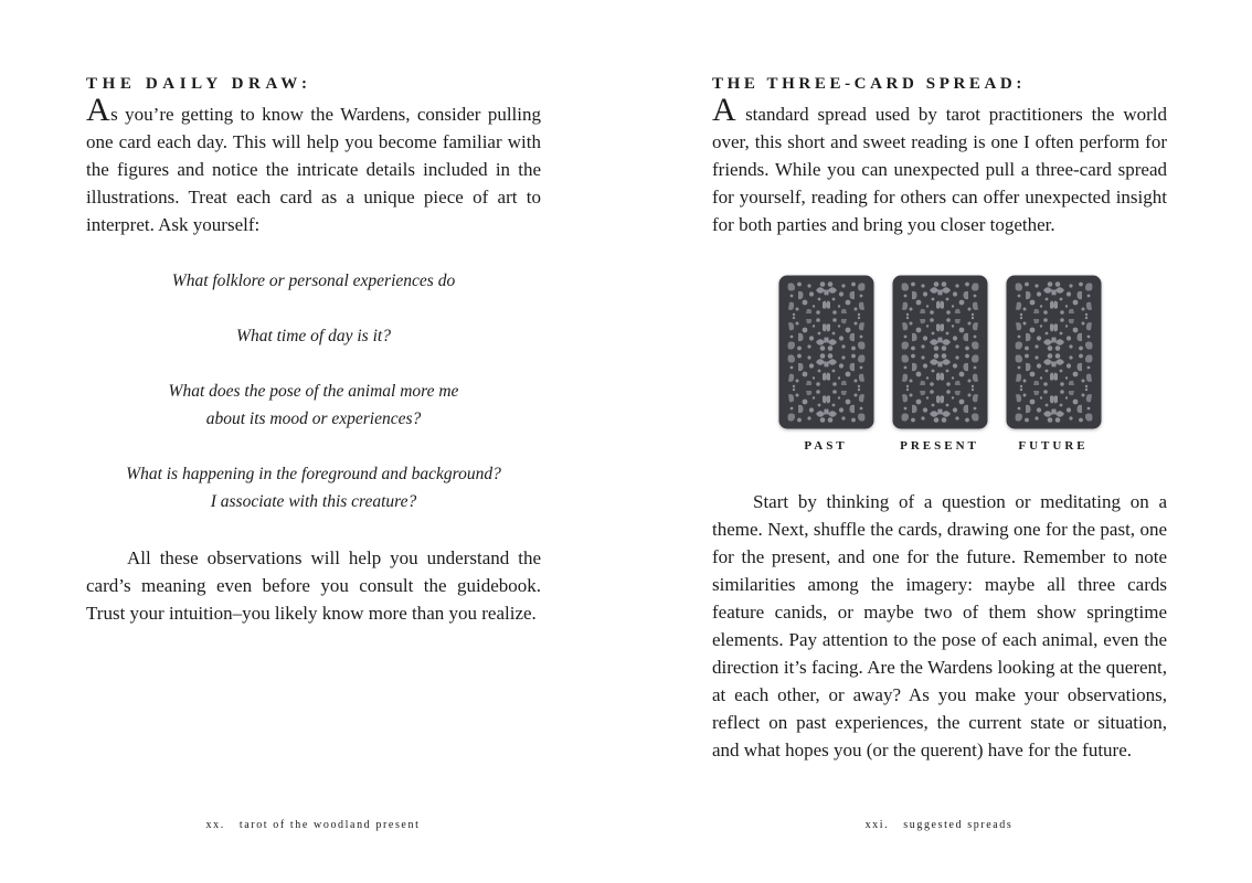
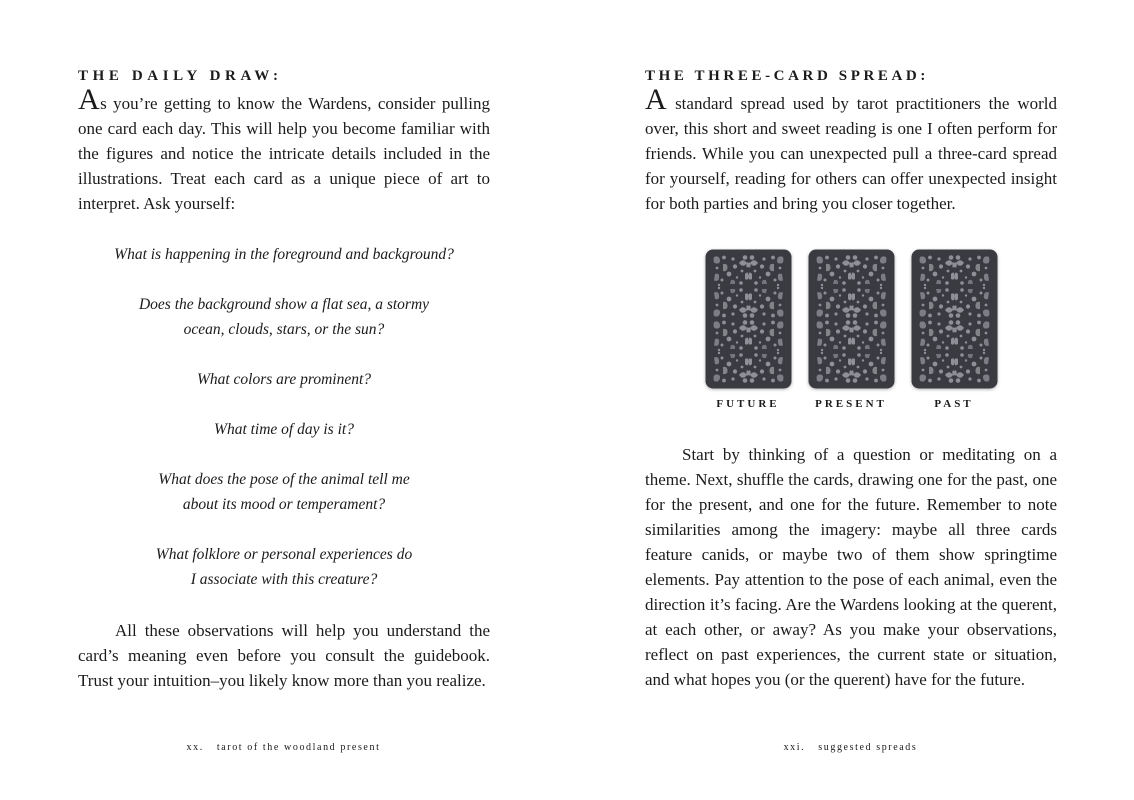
  THE DAILY DRAW:
  As you’re getting to know the Wardens, consider pulling one card each day. This will help you become familiar with the figures and notice the intricate details included in the illustrations. Treat each card as a unique piece of art to interpret. Ask yourself:
- What folklore or personal experiences do
+ What is happening in the foreground and background?
+ Does the background show a flat sea, a stormy
+ ocean, clouds, stars, or the sun?
+ What colors are prominent?
  What time of day is it?
- What does the pose of the animal more me
+ What does the pose of the animal tell me
- about its mood or experiences?
+ about its mood or temperament?
- What is happening in the foreground and background?
+ What folklore or personal experiences do
  I associate with this creature?
  All these observations will help you understand the card’s meaning even before you consult the guidebook. Trust your intuition–you likely know more than you realize.
  xx. tarot of the woodland present
  THE THREE-CARD SPREAD:
  A standard spread used by tarot practitioners the world over, this short and sweet reading is one I often perform for friends. While you can unexpected pull a three-card spread for yourself, reading for others can offer unexpected insight for both parties and bring you closer together.
- PAST
+ FUTURE
  PRESENT
- FUTURE
+ PAST
  Start by thinking of a question or meditating on a theme. Next, shuffle the cards, drawing one for the past, one for the present, and one for the future. Remember to note similarities among the imagery: maybe all three cards feature canids, or maybe two of them show springtime elements. Pay attention to the pose of each animal, even the direction it’s facing. Are the Wardens looking at the querent, at each other, or away? As you make your observations, reflect on past experiences, the current state or situation, and what hopes you (or the querent) have for the future.
  xxi. suggested spreads
